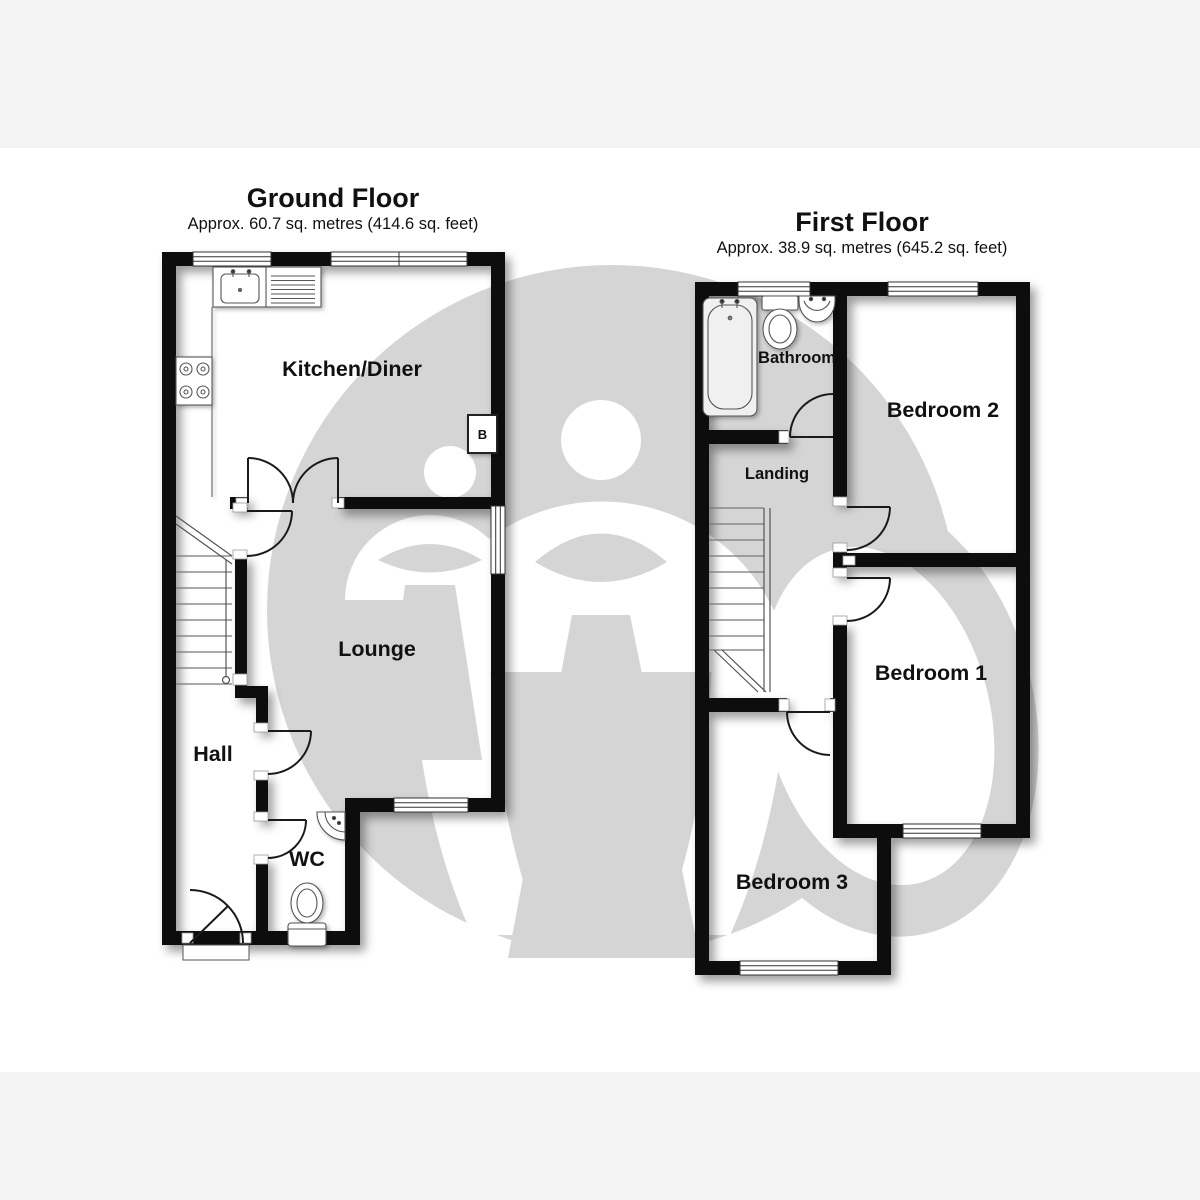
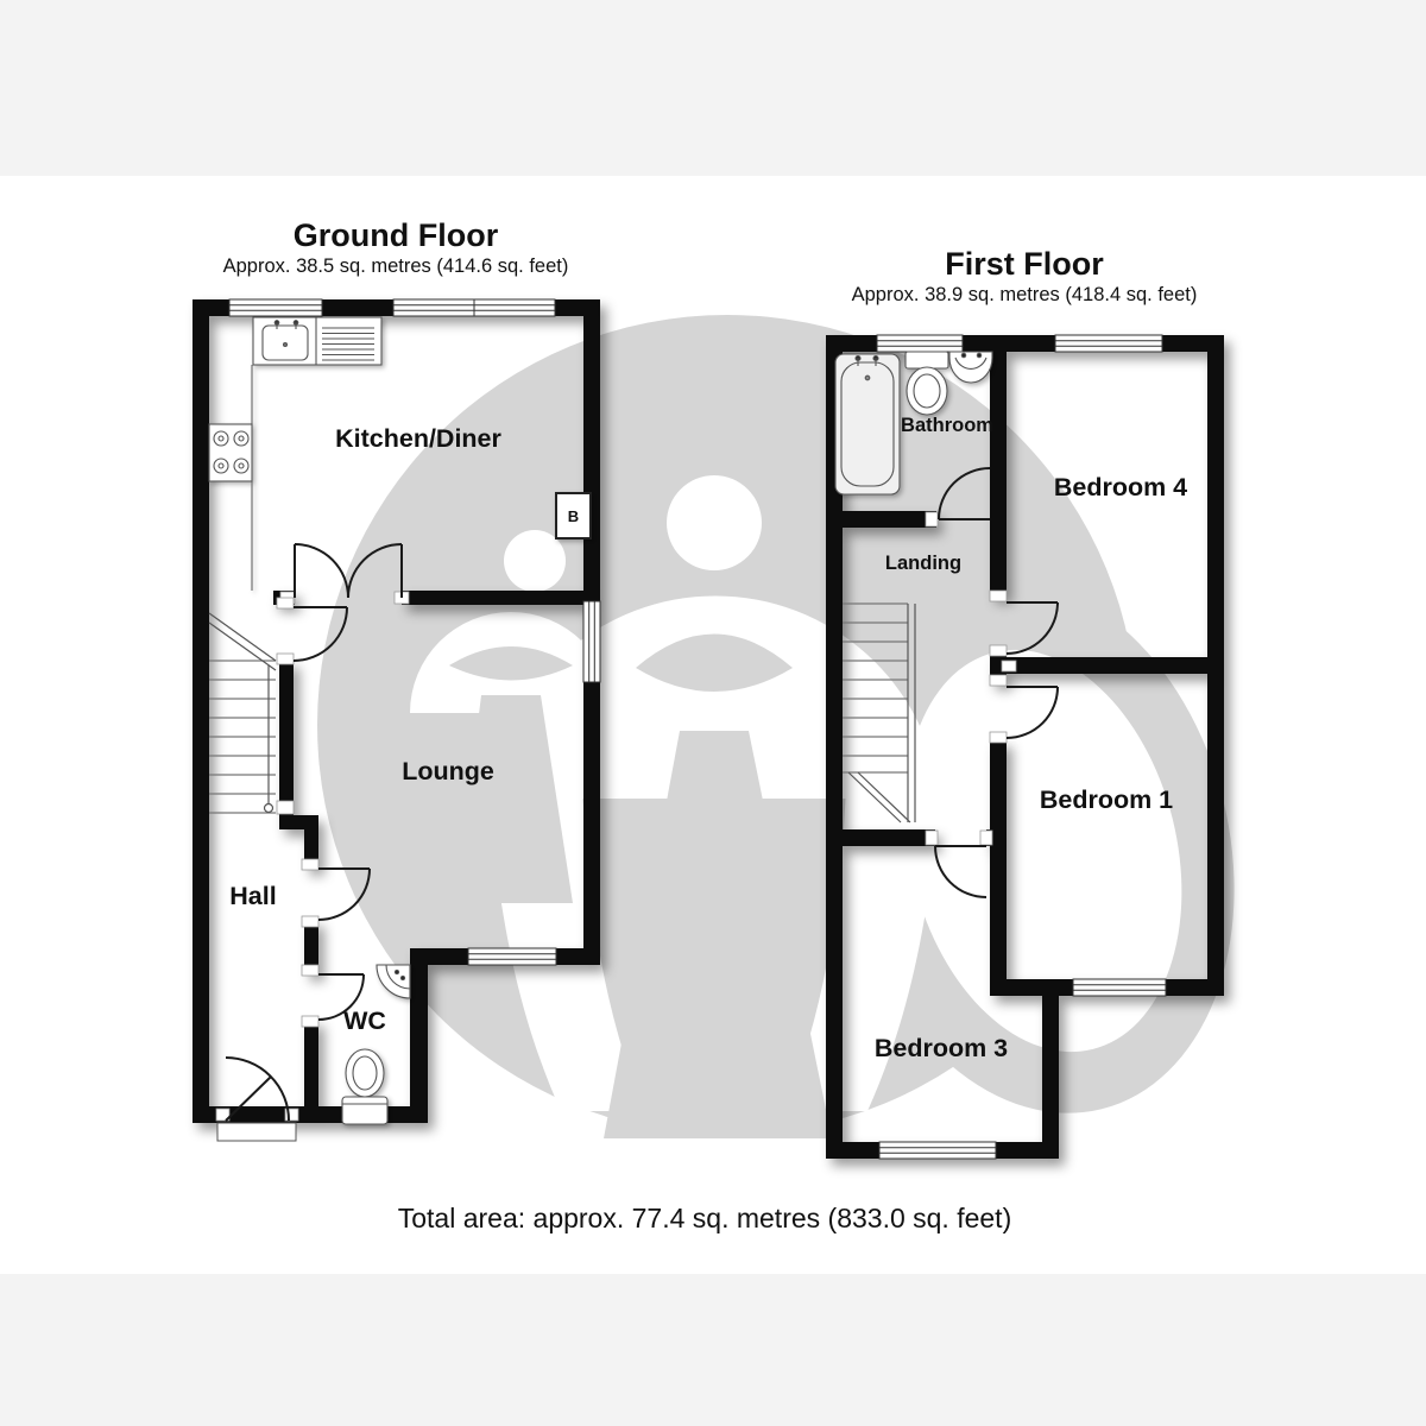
  Kitchen/Diner
  Lounge
  Hall
  WC
  B
  Bathroom
  Landing
- Bedroom 2
+ Bedroom 4
  Bedroom 1
  Bedroom 3
  Ground Floor
- Approx. 60.7 sq. metres (414.6 sq. feet)
+ Approx. 38.5 sq. metres (414.6 sq. feet)
  First Floor
- Approx. 38.9 sq. metres (645.2 sq. feet)
+ Approx. 38.9 sq. metres (418.4 sq. feet)
+ Total area: approx. 77.4 sq. metres (833.0 sq. feet)
